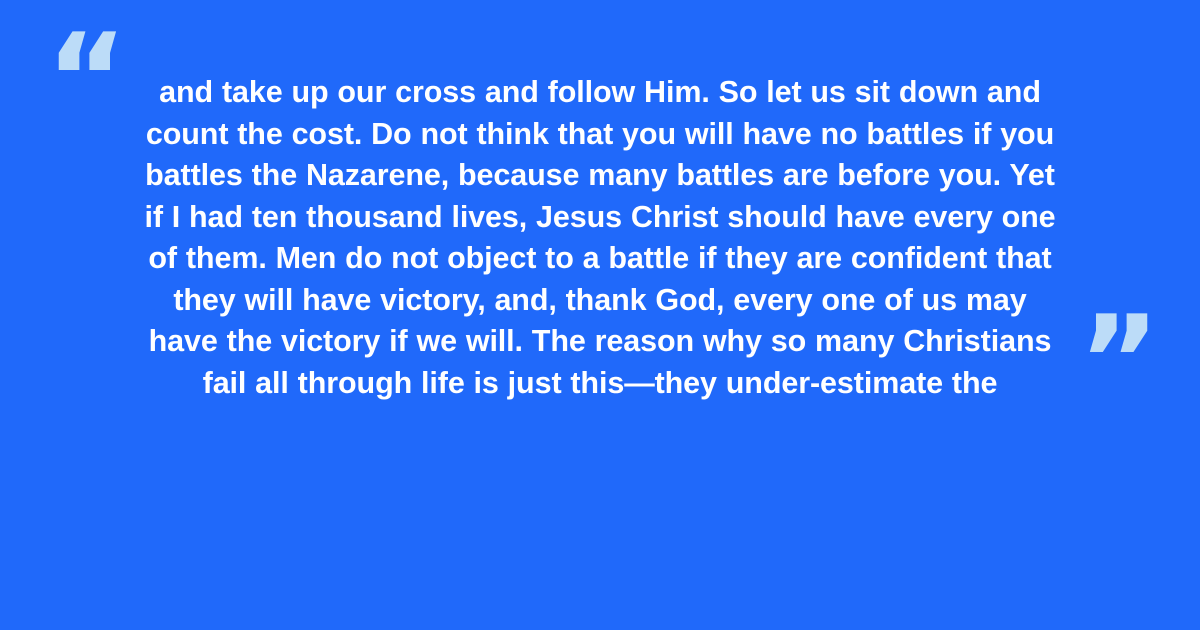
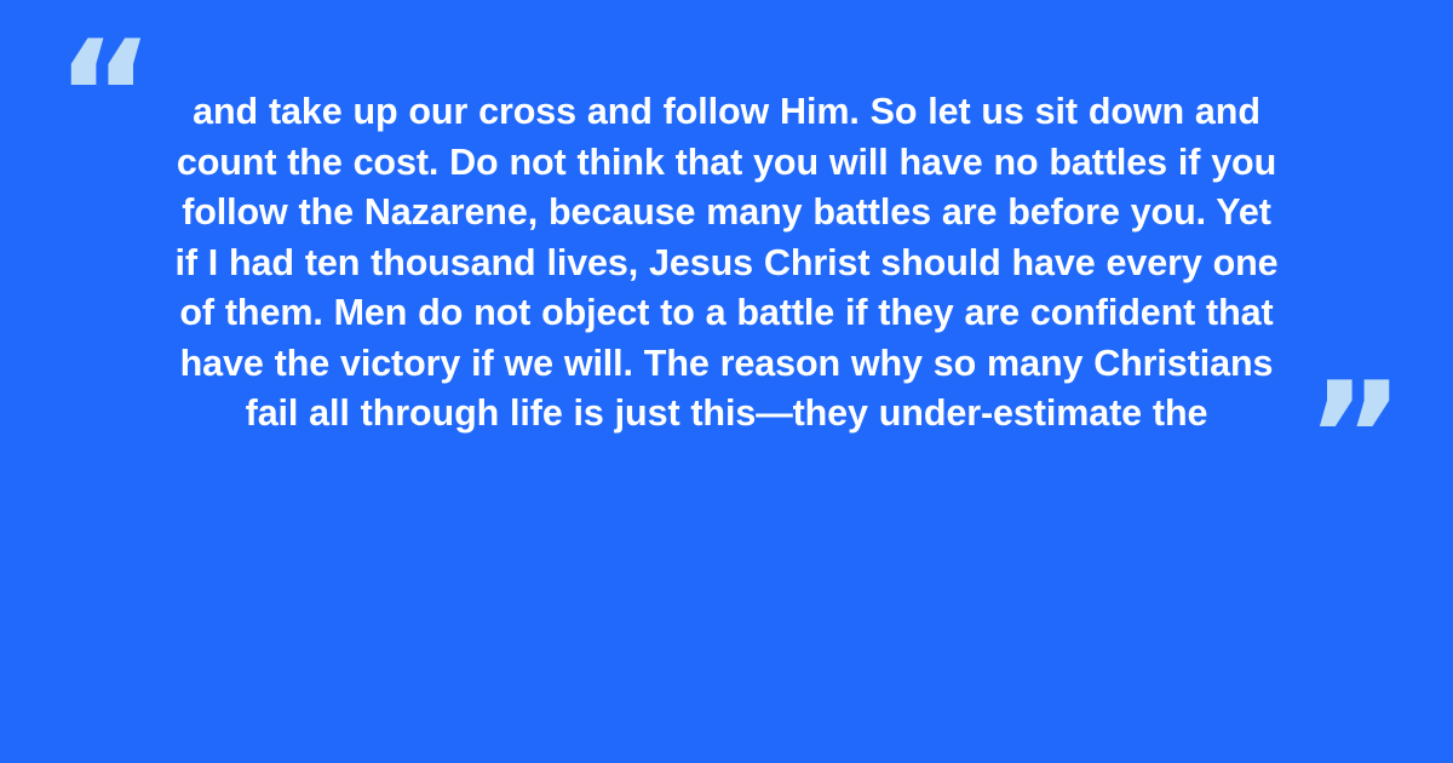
  “
  and take up our cross and follow Him. So let us sit down and
  count the cost. Do not think that you will have no battles if you
- battles the Nazarene, because many battles are before you. Yet
+ follow the Nazarene, because many battles are before you. Yet
  if I had ten thousand lives, Jesus Christ should have every one
  of them. Men do not object to a battle if they are confident that
- they will have victory, and, thank God, every one of us may
  have the victory if we will. The reason why so many Christians
  fail all through life is just this—they under-estimate the
  ”
